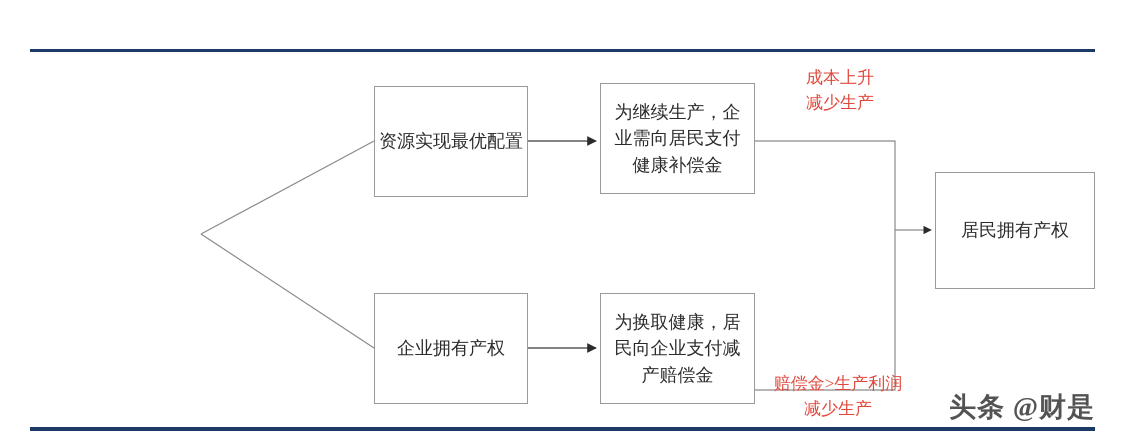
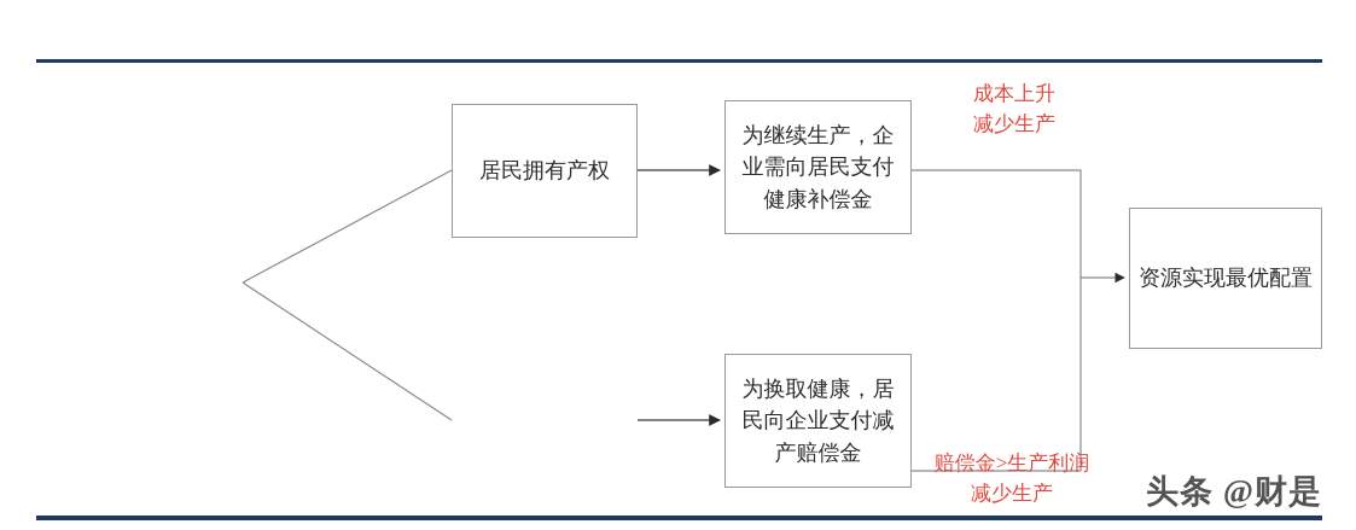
- 资源实现最优配置
+ 居民拥有产权
  为继续生产，企
  业需向居民支付
  健康补偿金
- 企业拥有产权
  为换取健康，居
  民向企业支付减
  产赔偿金
- 居民拥有产权
+ 资源实现最优配置
  成本上升
  减少生产
  赔偿金>生产利润
  减少生产
  头条 @财是
